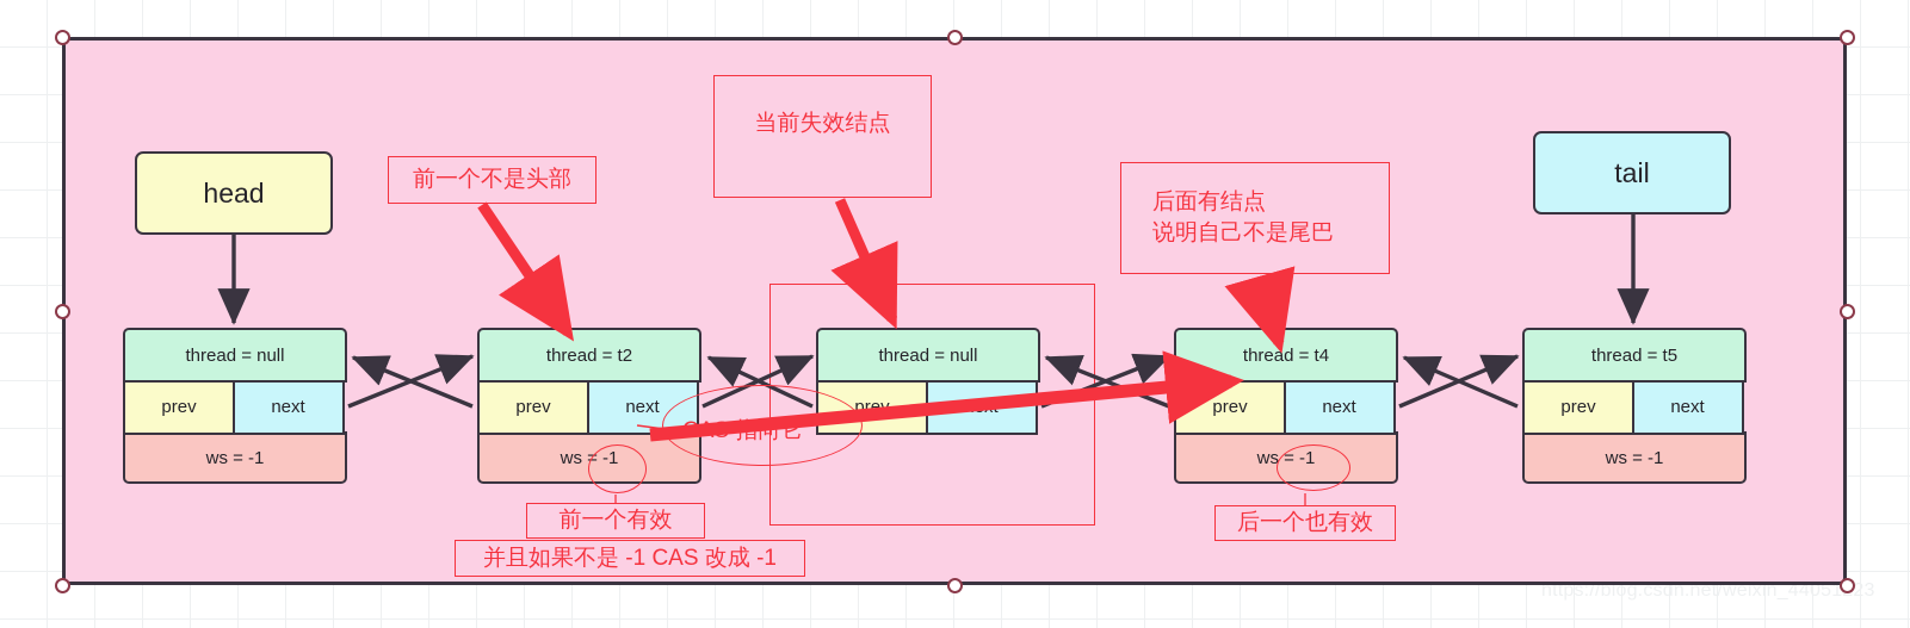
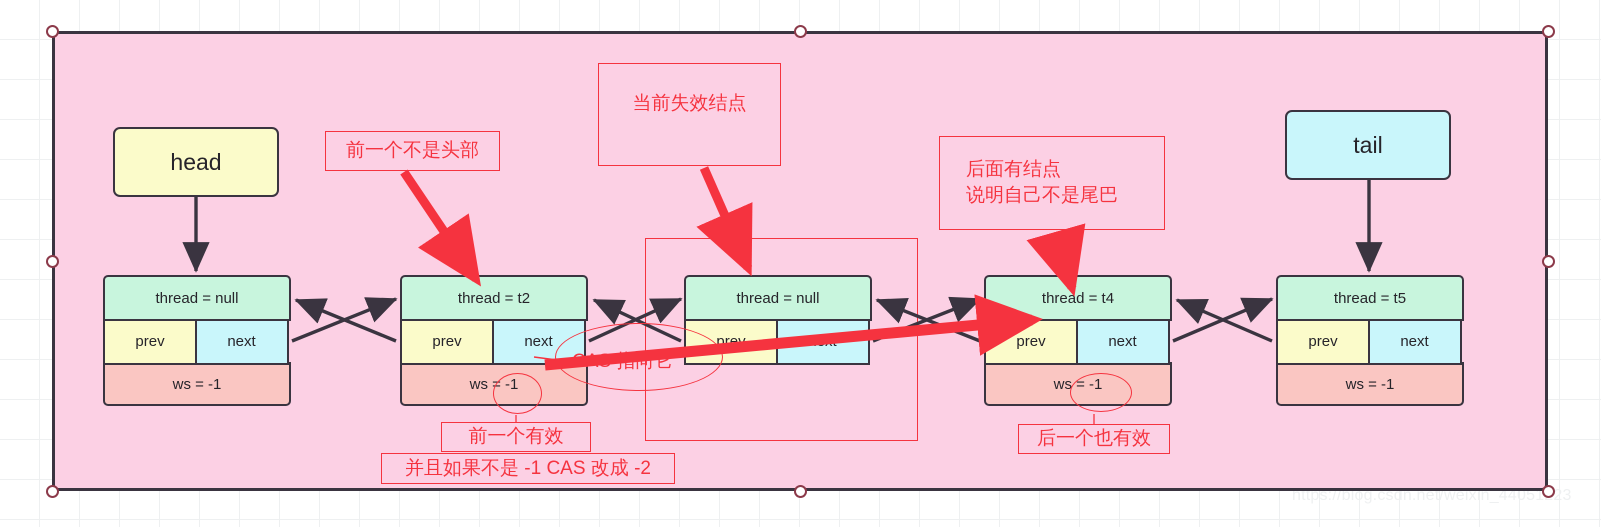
  https://blog.csdn.net/weixin_4405123
  head
  tail
  thread = null
  prev
  next
  ws = -1
  thread = t2
  prev
  next
  ws = -1
  thread = null
  pre
  thread = t4
  prev
  next
  ws = -1
  thread = t5
  prev
  next
  ws = -1
  前一个不是头部
  当前失效结点
  后面有结点
  说明自己不是尾巴
  前一个有效
- 并且如果不是 -1 CAS 改成 -1
+ 并且如果不是 -1 CAS 改成 -2
  后一个也有效
